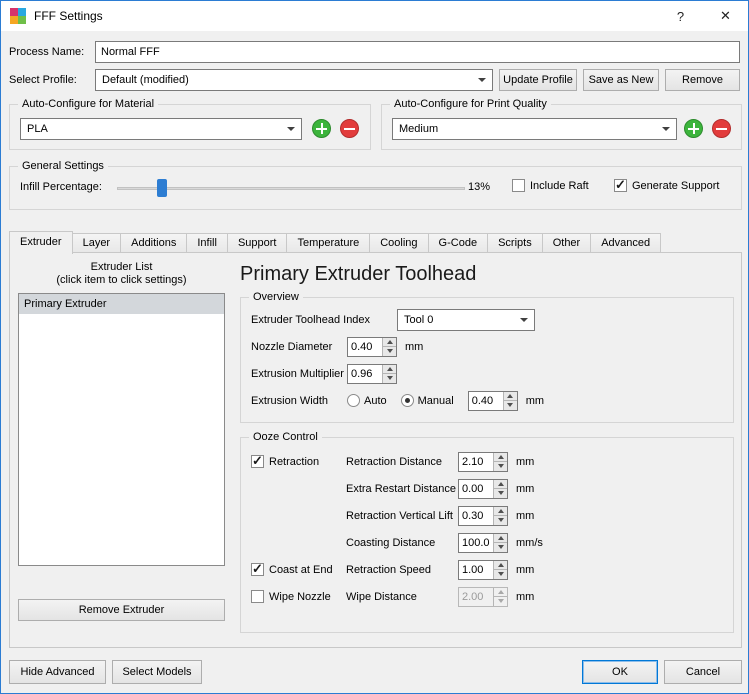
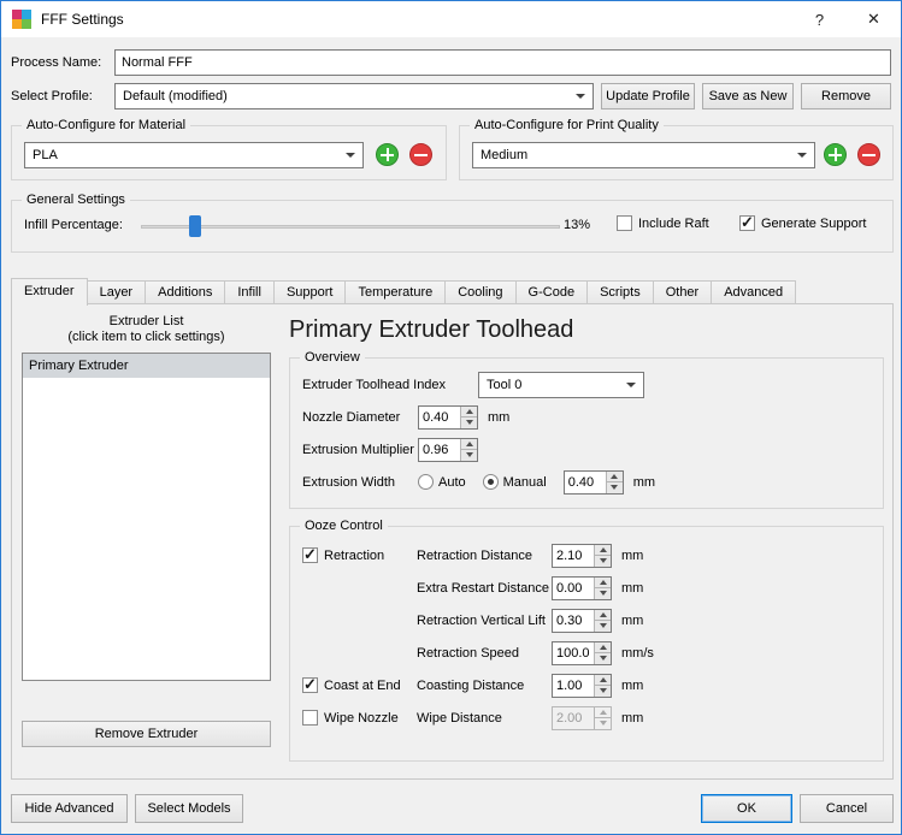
  FFF Settings
  ?
  ✕
  Process Name:
  Normal FFF
  Select Profile:
  Default (modified)
  Update Profile
  Save as New
  Remove
  Auto-Configure for Material
  PLA
  Auto-Configure for Print Quality
  Medium
  General Settings
  Infill Percentage:
  13%
  Include Raft
  Generate Support
  Extruder
  Layer
  Additions
  Infill
  Support
  Temperature
  Cooling
  G-Code
  Scripts
  Other
  Advanced
  Extruder List
  (click item to click settings)
  Primary Extruder
  Remove Extruder
  Primary Extruder Toolhead
  Overview
  Extruder Toolhead Index
  Tool 0
  Nozzle Diameter
  0.40
  mm
  Extrusion Multiplier
  0.96
  Extrusion Width
  Auto
  Manual
  0.40
  mm
  Ooze Control
  Retraction
  Retraction Distance
  2.10
  mm
  Extra Restart Distance
  0.00
  mm
  Retraction Vertical Lift
  0.30
  mm
- Coasting Distance
+ Retraction Speed
  100.0
  mm/s
  Coast at End
- Retraction Speed
+ Coasting Distance
  1.00
  mm
  Wipe Nozzle
  Wipe Distance
  2.00
  mm
  Hide Advanced
  Select Models
  OK
  Cancel
